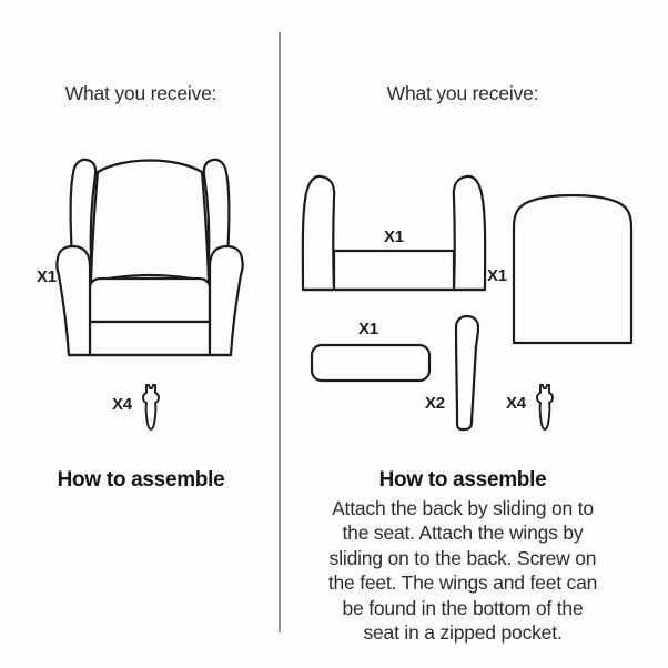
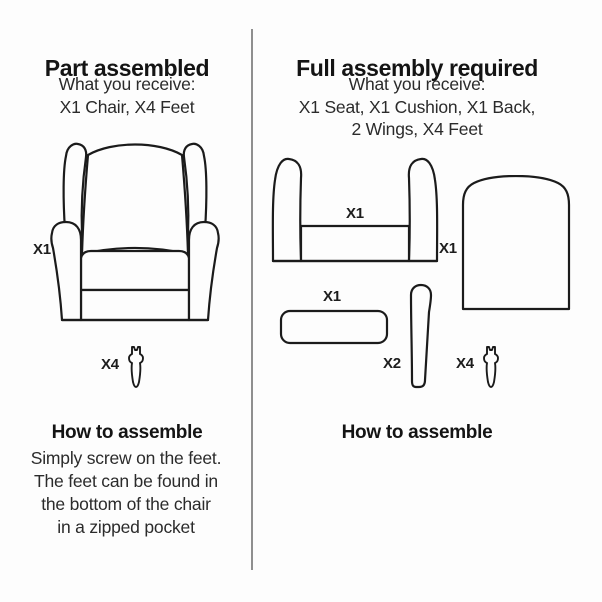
+ Part assembled
  What you receive:
+ X1 Chair, X4 Feet
  X1
  X4
  How to assemble
+ Simply screw on the feet.
+ The feet can be found in
+ the bottom of the chair
+ in a zipped pocket
+ Full assembly required
  What you receive:
+ X1 Seat, X1 Cushion, X1 Back,
+ 2 Wings, X4 Feet
  X1
  X1
  X1
  X2
  X4
  How to assemble
- Attach the back by sliding on to
- the seat. Attach the wings by
- sliding on to the back. Screw on
- the feet. The wings and feet can
- be found in the bottom of the
- seat in a zipped pocket.
